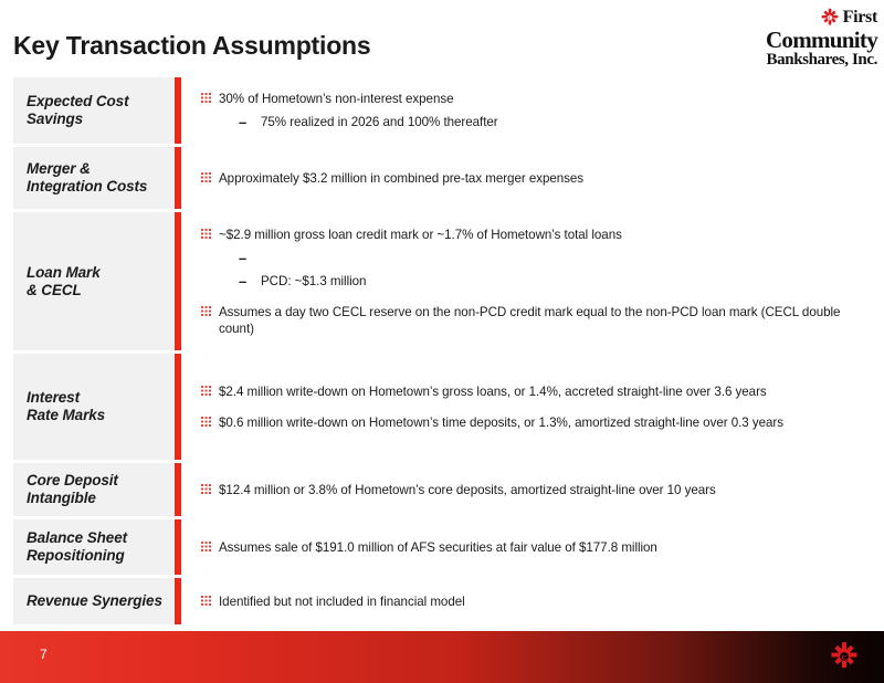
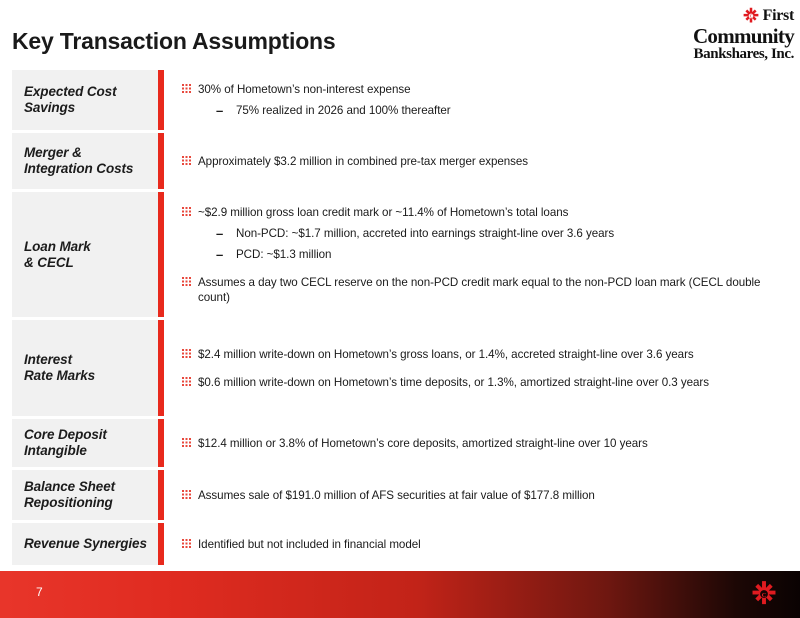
  Key Transaction Assumptions
  First
  Community
  Bankshares, Inc.
  Expected Cost
  Savings
  30% of Hometown’s non-interest expense
  –
  75% realized in 2026 and 100% thereafter
  Merger &
  Integration Costs
  Approximately $3.2 million in combined pre-tax merger expenses
  Loan Mark
  & CECL
- ~$2.9 million gross loan credit mark or ~1.7% of Hometown’s total loans
+ ~$2.9 million gross loan credit mark or ~11.4% of Hometown’s total loans
  –
+ Non-PCD: ~$1.7 million, accreted into earnings straight-line over 3.6 years
  –
  PCD: ~$1.3 million
  Assumes a day two CECL reserve on the non-PCD credit mark equal to the non-PCD loan mark (CECL double count)
  Interest
  Rate Marks
  $2.4 million write-down on Hometown’s gross loans, or 1.4%, accreted straight-line over 3.6 years
  $0.6 million write-down on Hometown’s time deposits, or 1.3%, amortized straight-line over 0.3 years
  Core Deposit
  Intangible
  $12.4 million or 3.8% of Hometown’s core deposits, amortized straight-line over 10 years
  Balance Sheet
  Repositioning
  Assumes sale of $191.0 million of AFS securities at fair value of $177.8 million
  Revenue Synergies
  Identified but not included in financial model
  7
